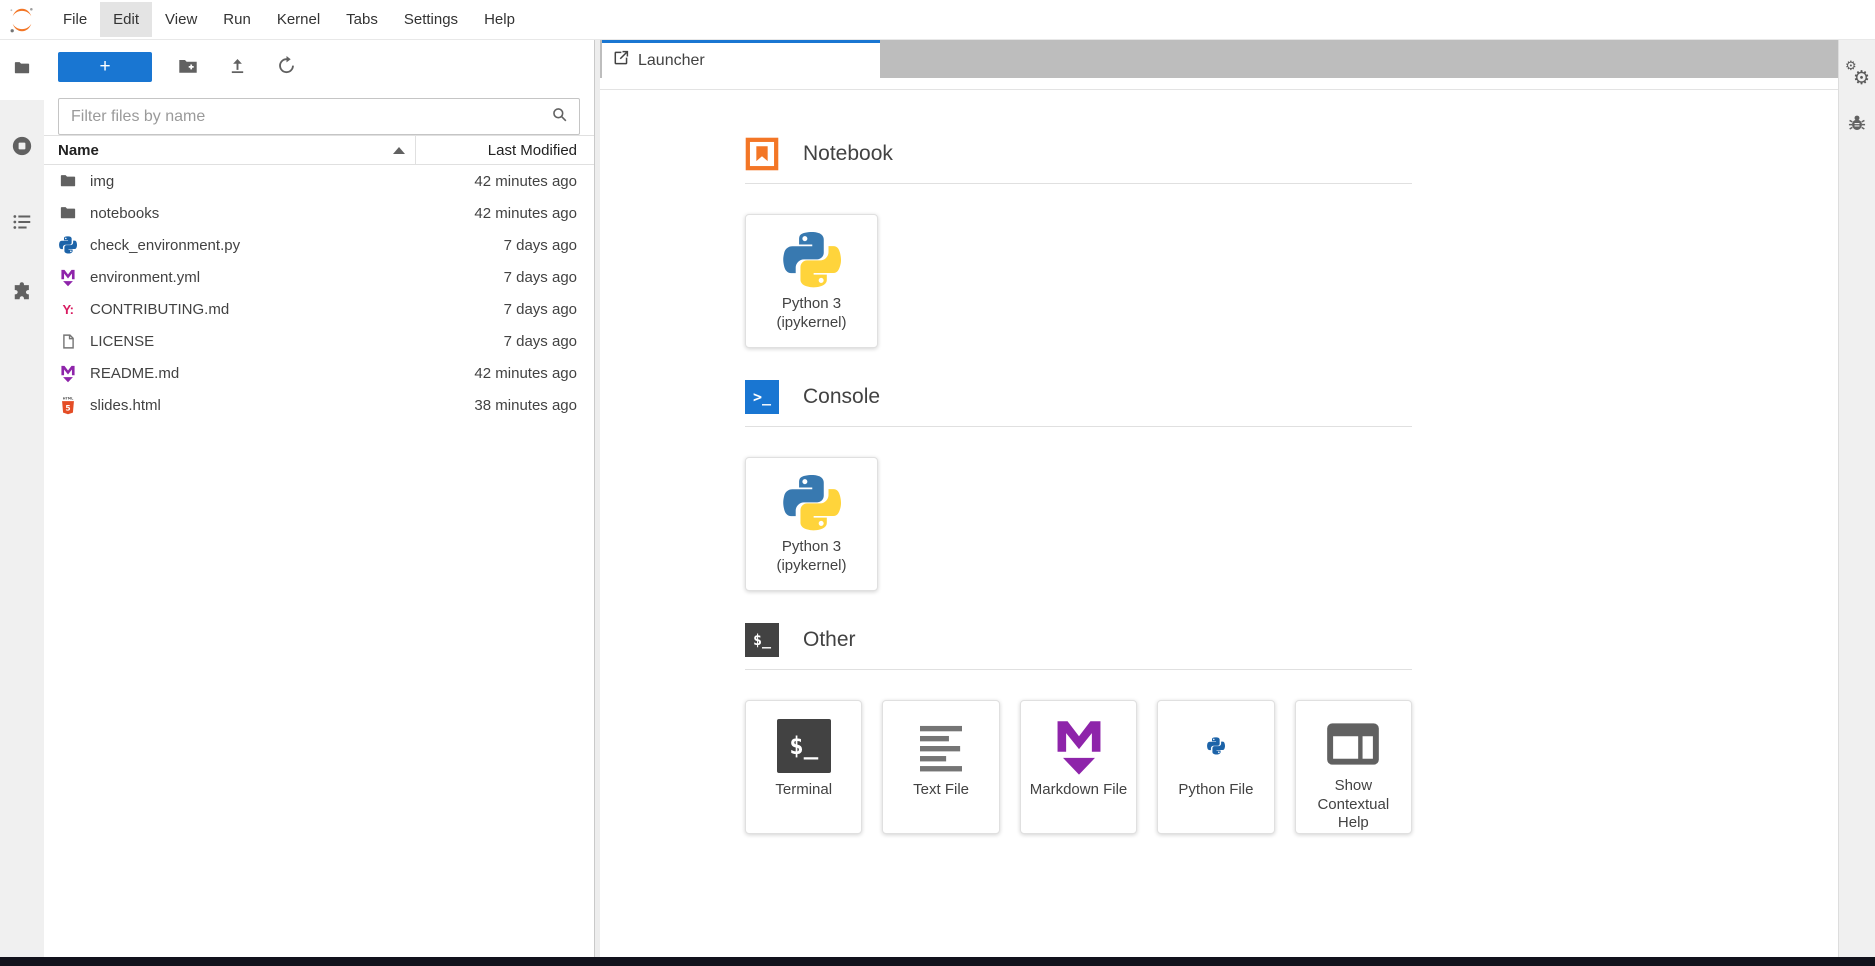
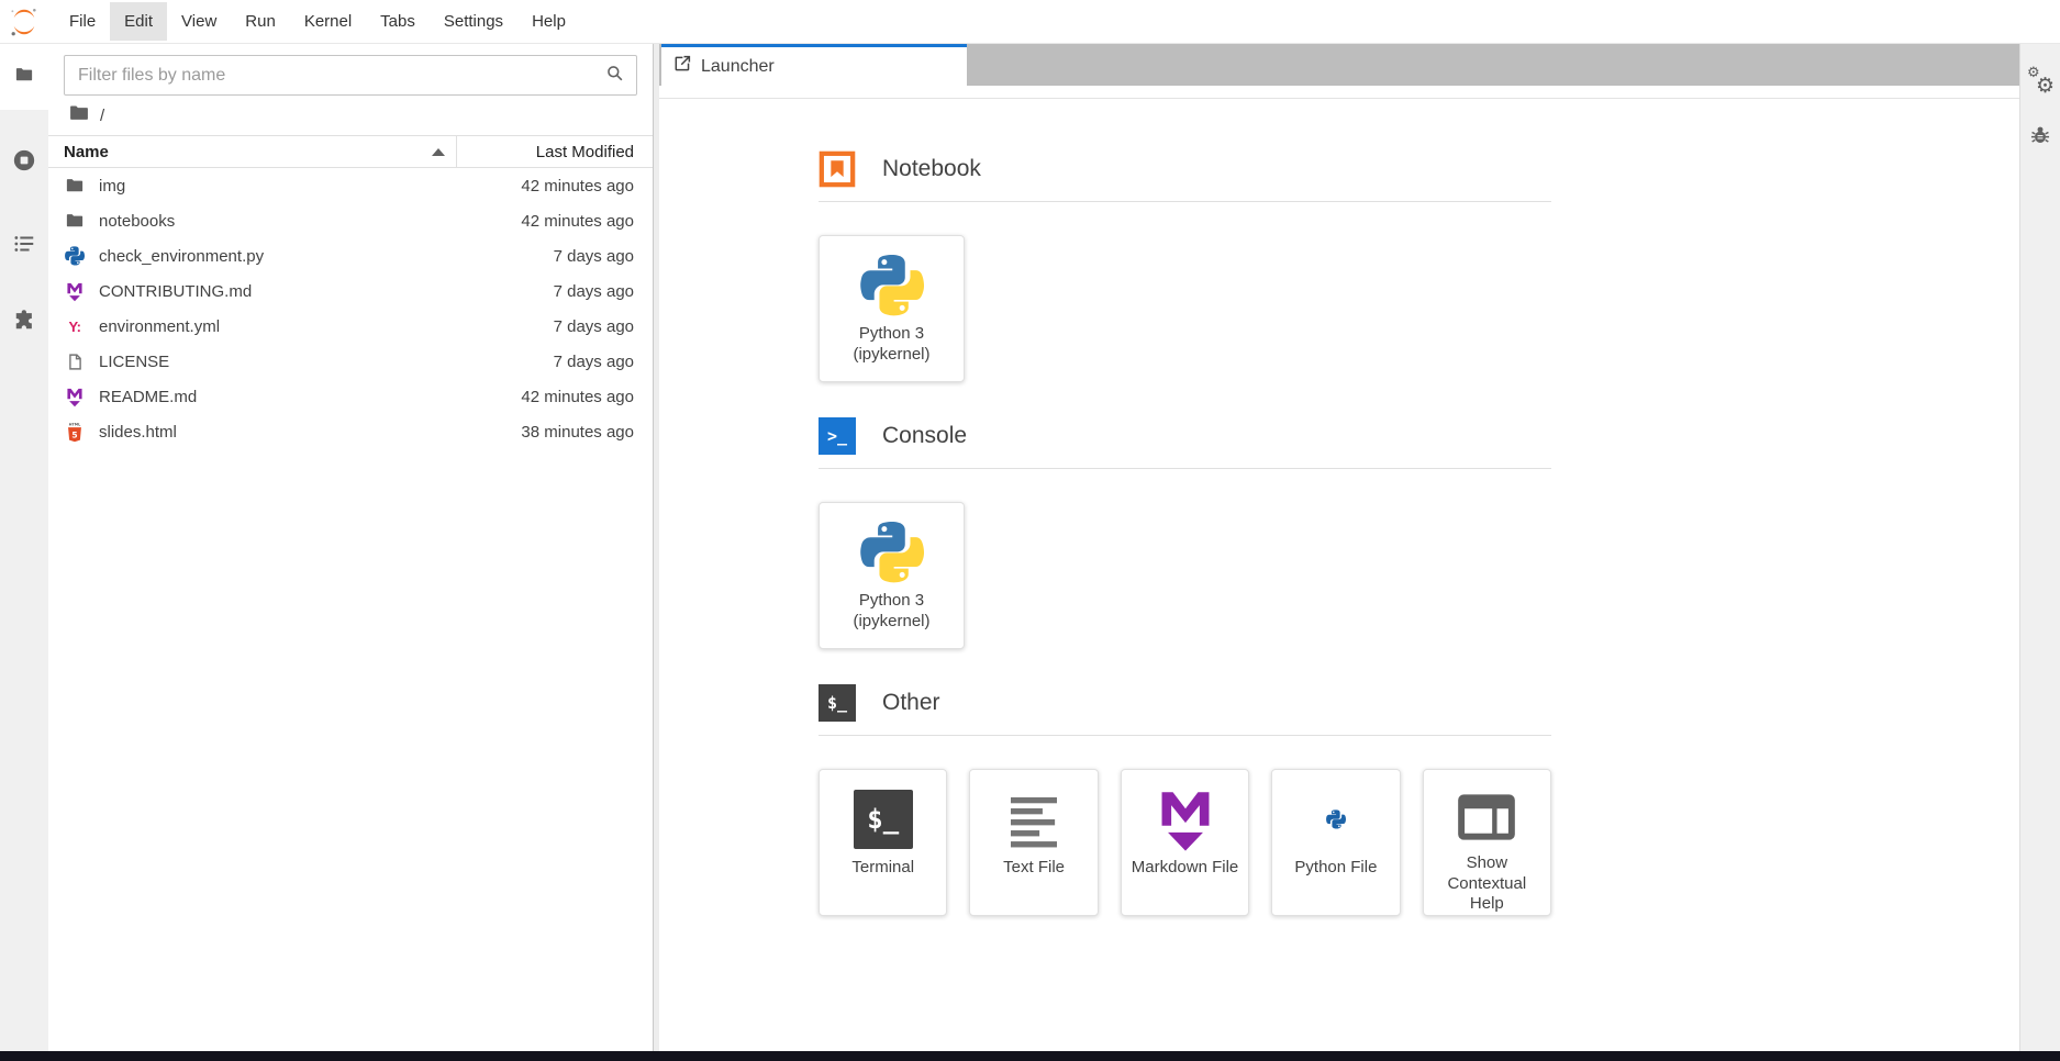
  File
  Edit
  View
  Run
  Kernel
  Tabs
  Settings
  Help
- +
  Filter files by name
+ /
  Name
  Last Modified
  img
  42 minutes ago
  notebooks
  42 minutes ago
  check_environment.py
  7 days ago
- environment.yml
+ CONTRIBUTING.md
  7 days ago
  Y:
- CONTRIBUTING.md
+ environment.yml
  7 days ago
  LICENSE
  7 days ago
  README.md
  42 minutes ago
  5
  slides.html
  38 minutes ago
  Launcher
  Notebook
  Python 3
  (ipykernel)
  >_
  Console
  Python 3
  (ipykernel)
  $_
  Other
  $_
  Terminal
  Text File
  Markdown File
  Python File
  Show Contextual Help
  ⚙
  ⚙
